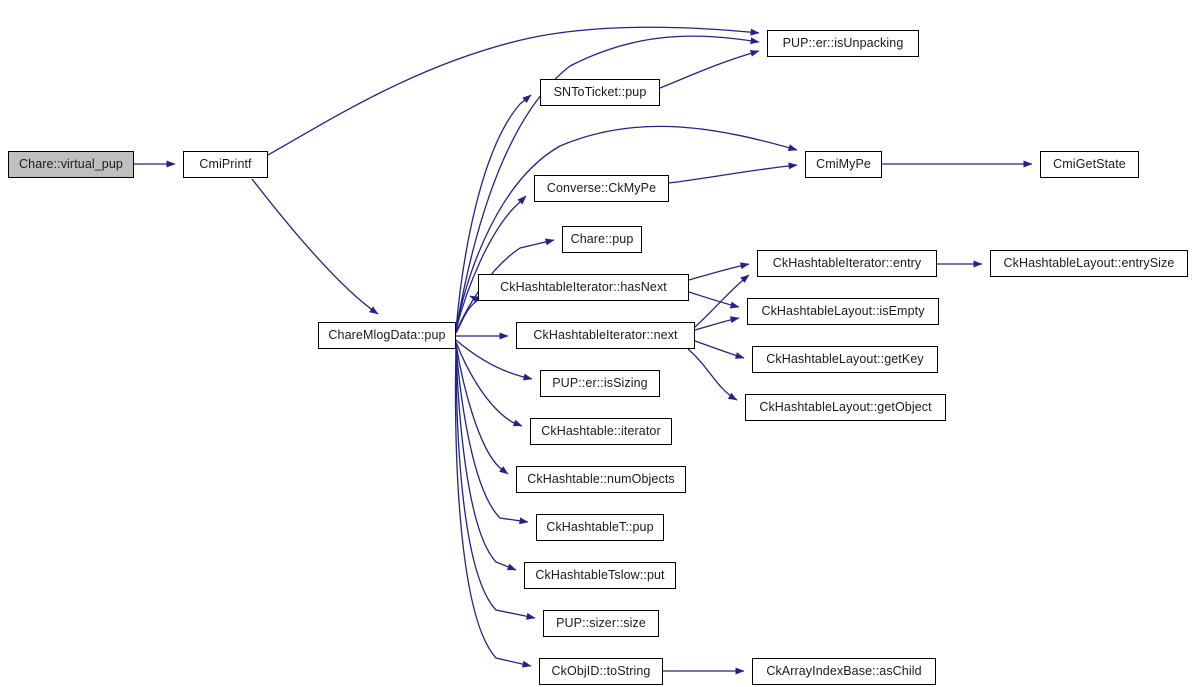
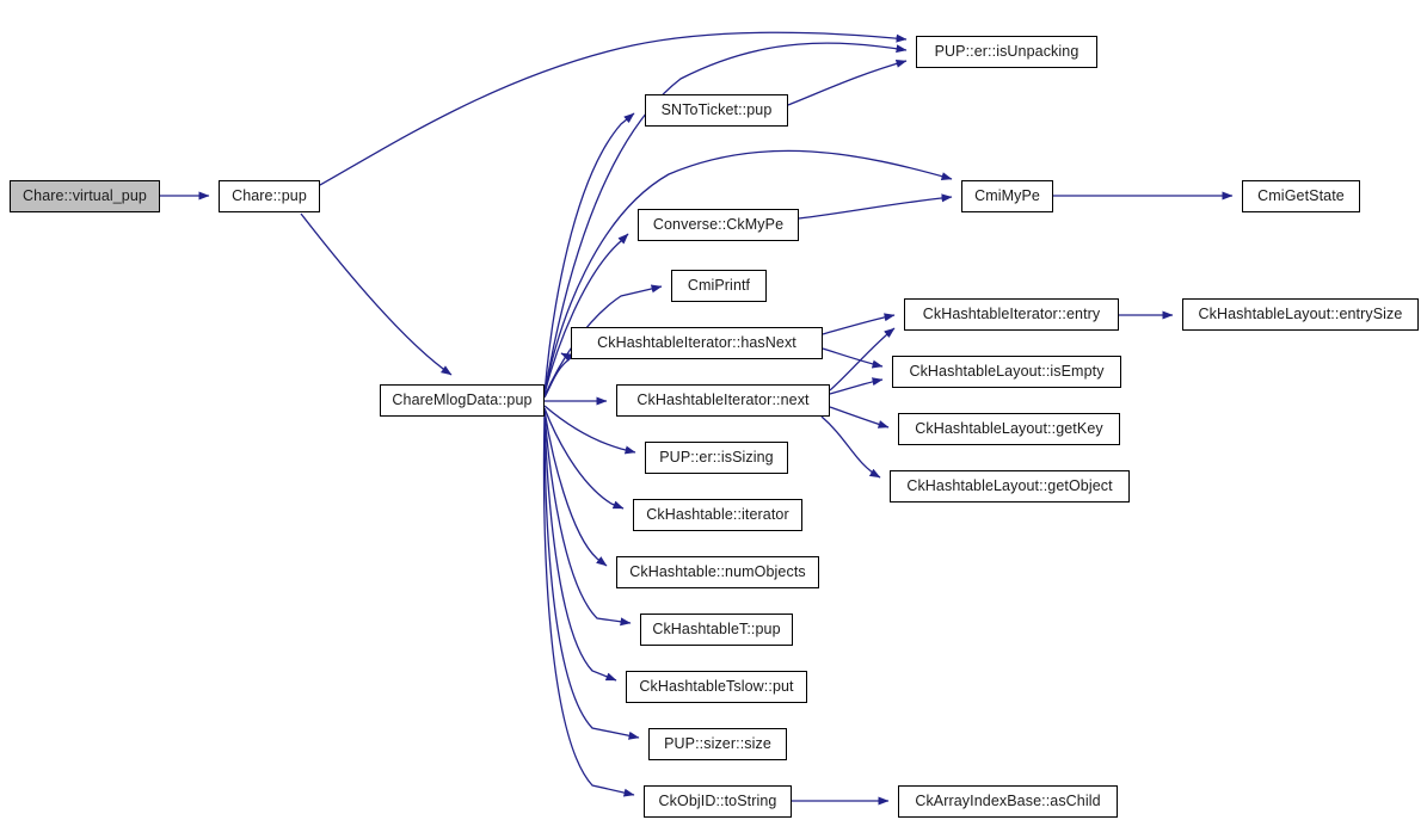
  Chare::virtual_pup
- CmiPrintf
+ Chare::pup
  PUP::er::isUnpacking
  SNToTicket::pup
  ChareMlogData::pup
  CmiMyPe
  CmiGetState
  Converse::CkMyPe
- Chare::pup
+ CmiPrintf
  CkHashtableIterator::hasNext
  CkHashtableIterator::entry
  CkHashtableLayout::entrySize
  CkHashtableLayout::isEmpty
  CkHashtableIterator::next
  CkHashtableLayout::getKey
  PUP::er::isSizing
  CkHashtableLayout::getObject
  CkHashtable::iterator
  CkHashtable::numObjects
  CkHashtableT::pup
  CkHashtableTslow::put
  PUP::sizer::size
  CkObjID::toString
  CkArrayIndexBase::asChild
